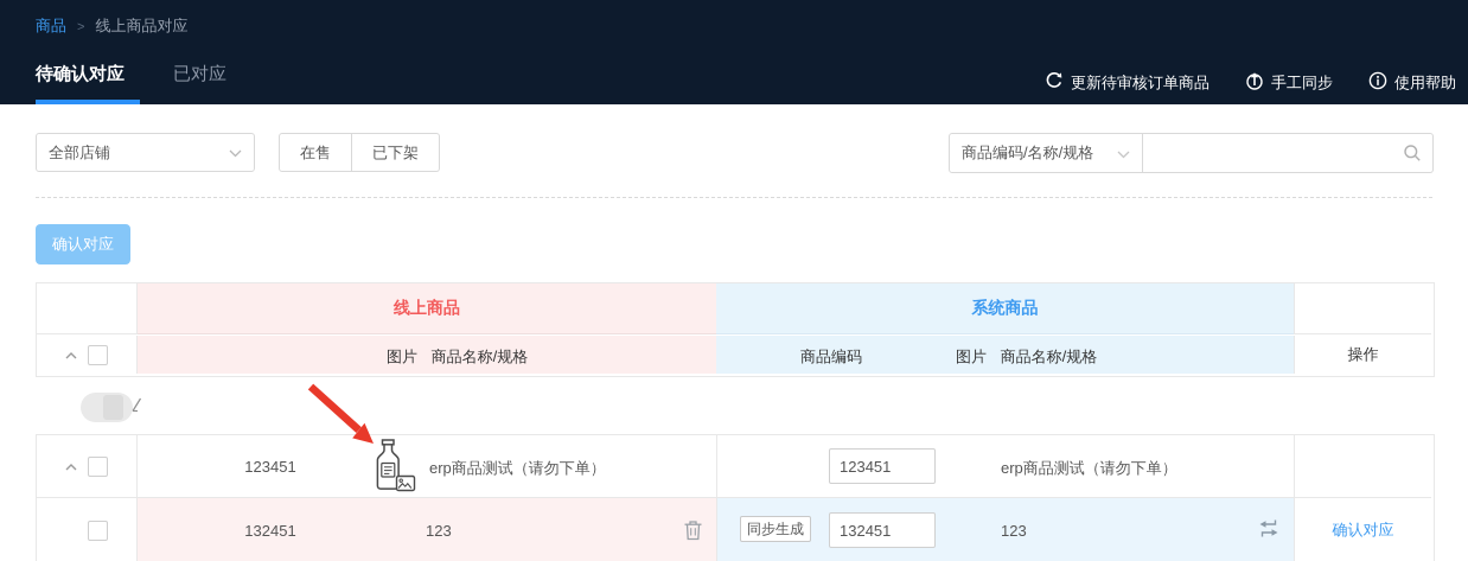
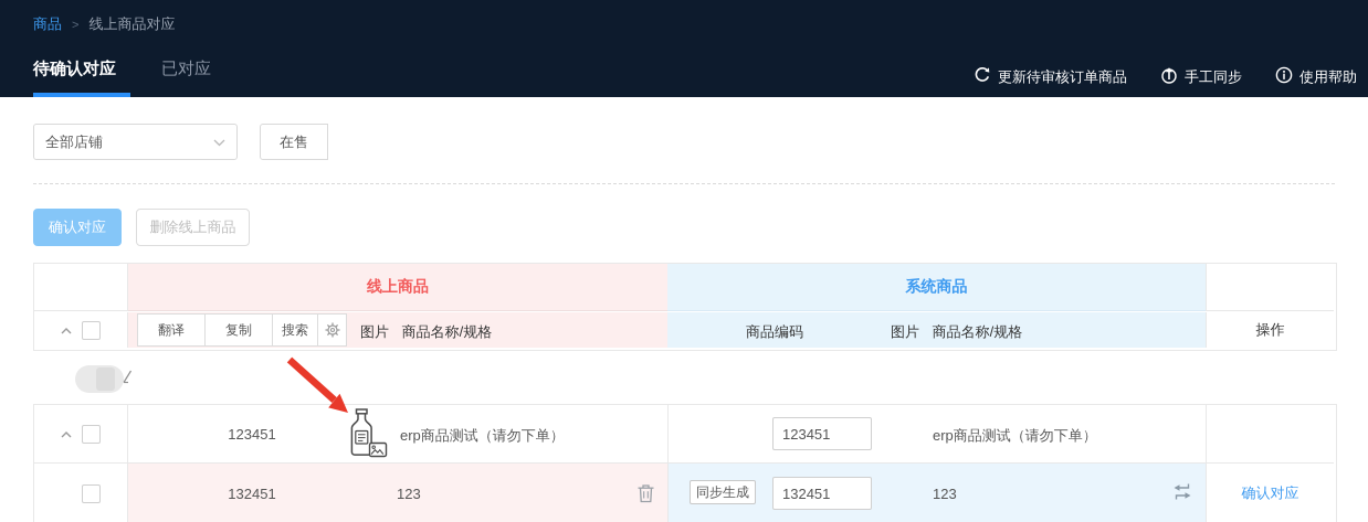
  商品 > 线上商品对应
  待确认对应
  已对应
  更新待审核订单商品
  手工同步
  使用帮助
  全部店铺
  在售
- 已下架
- 商品编码/名称/规格
  确认对应
+ 删除线上商品
  线上商品
  系统商品
+ 翻译
+ 复制
+ 搜索
  图片 商品名称/规格
  商品编码
  图片 商品名称/规格
  操作
  123451
  erp商品测试（请勿下单）
  123451
  erp商品测试（请勿下单）
  132451
  123
  同步生成
  132451
  123
  确认对应
